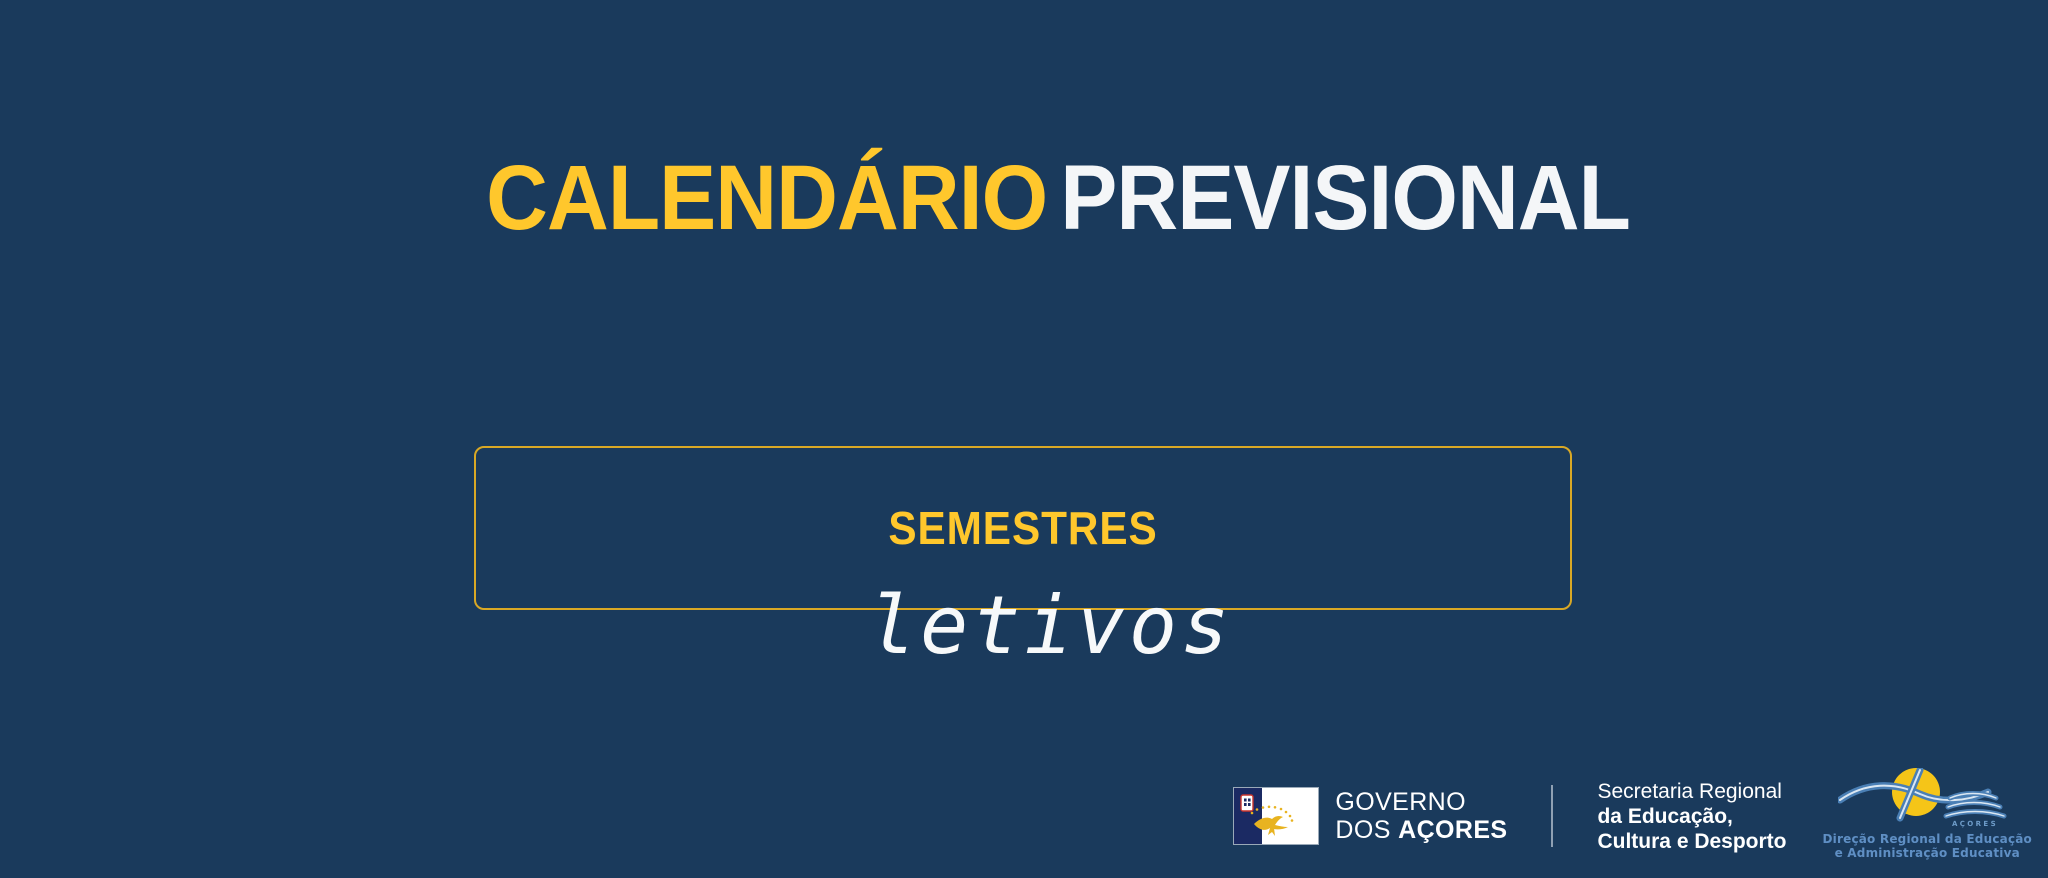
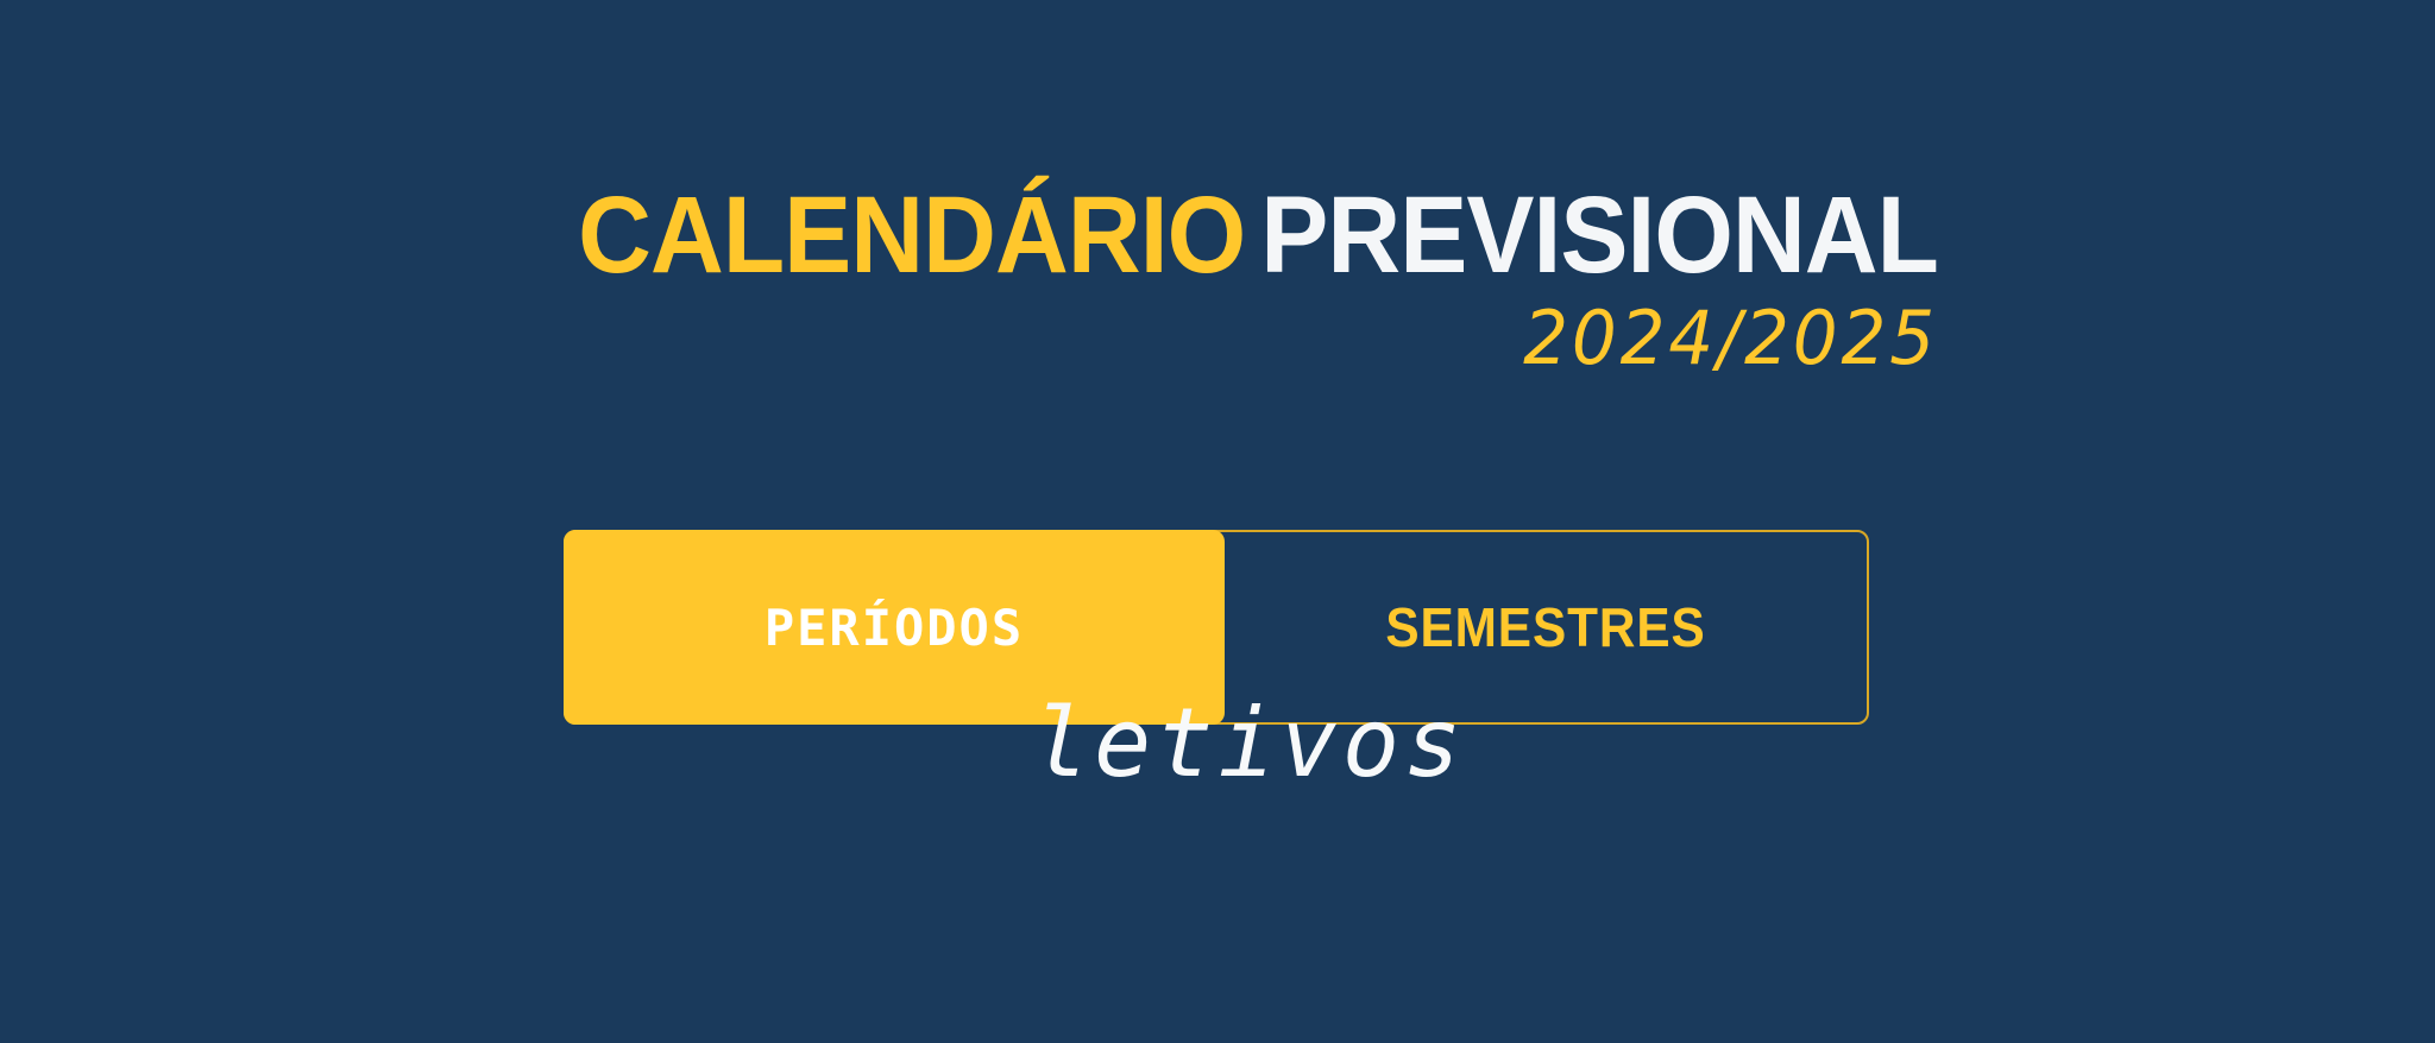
  CALENDÁRIO PREVISIONAL
+ 2024/2025
+ PERÍODOS
  SEMESTRES
  letivos
- GOVERNO
- DOS AÇORES
- Secretaria Regional
- da Educação,
- Cultura e Desporto
- AÇORES
- Direção Regional da Educação
- e Administração Educativa
